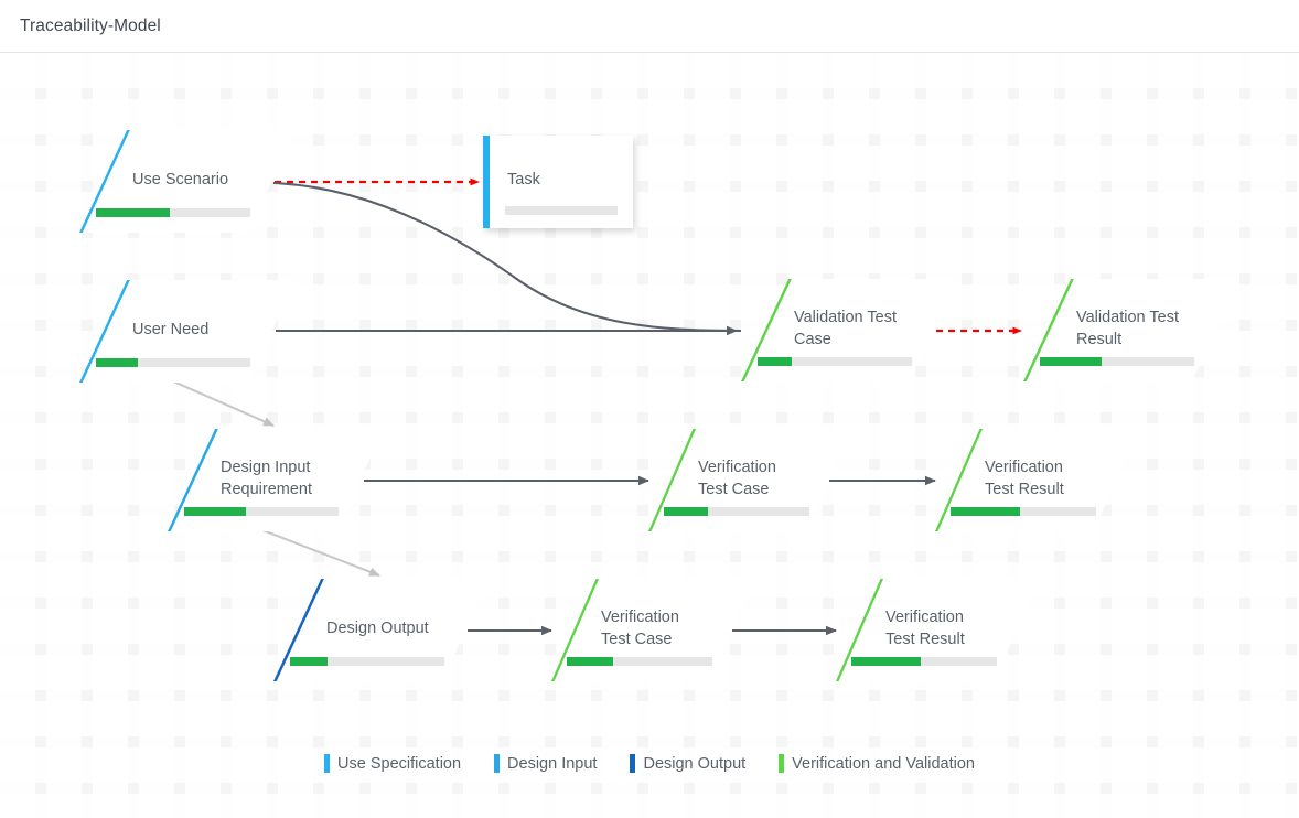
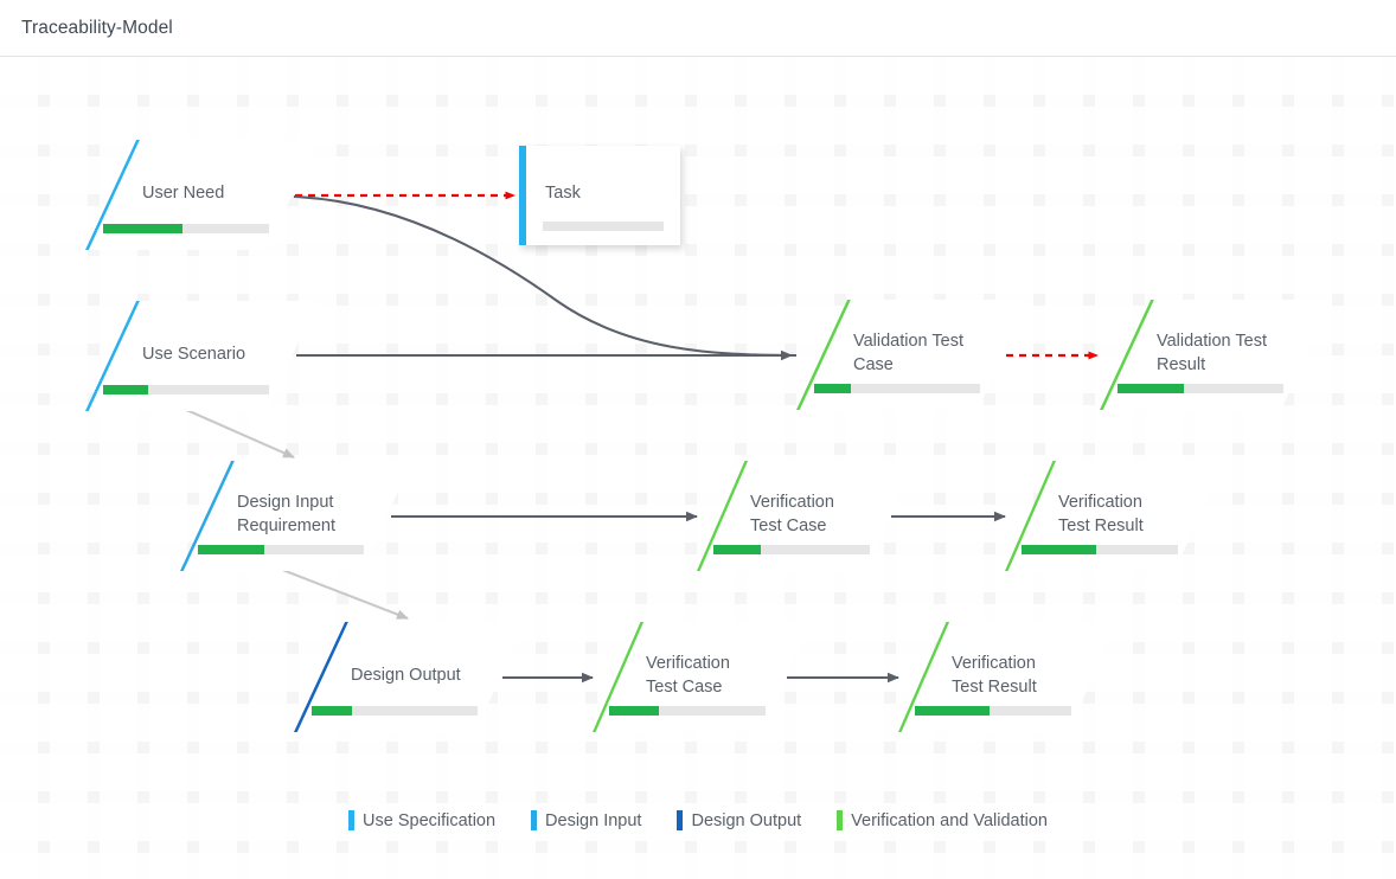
  Traceability-Model
- Use Scenario
+ User Need
  Task
- User Need
+ Use Scenario
  Validation Test
  Case
  Validation Test
  Result
  Design Input
  Requirement
  Verification
  Test Case
  Verification
  Test Result
  Design Output
  Verification
  Test Case
  Verification
  Test Result
  Use Specification
  Design Input
  Design Output
  Verification and Validation
